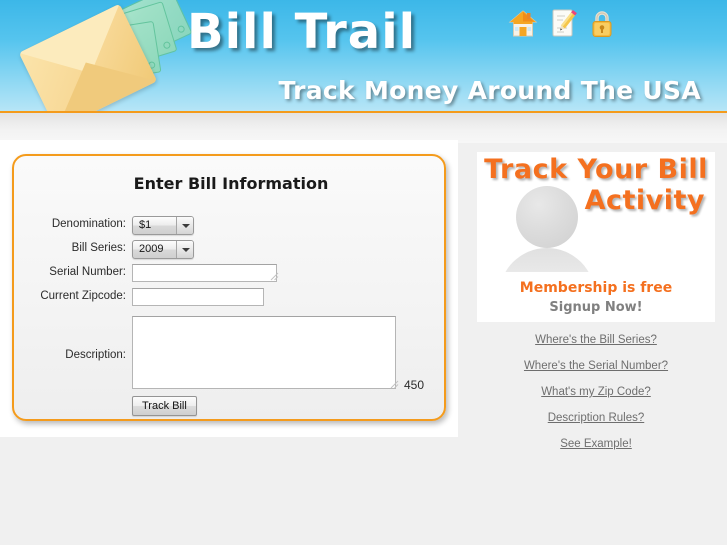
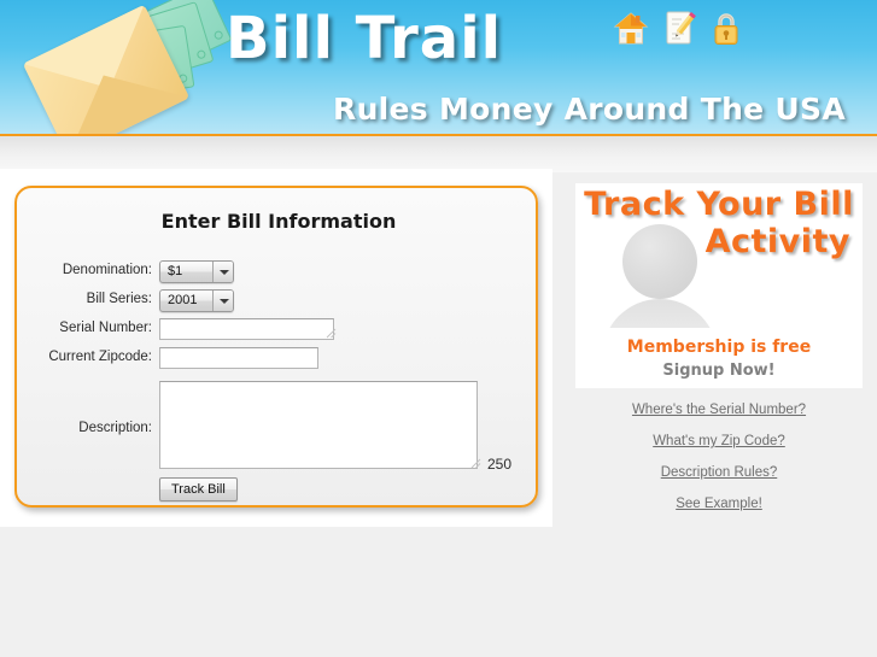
  Bill Trail
- Track Money Around The USA
+ Rules Money Around The USA
  Enter Bill Information
  Denomination:
  $1
  Bill Series:
- 2009
+ 2001
  Serial Number:
  Current Zipcode:
  Description:
- 450
+ 250
  Track Bill
  Track Your Bill
  Activity
  Membership is free
  Signup Now!
- Where's the Bill Series?
  Where's the Serial Number?
  What's my Zip Code?
  Description Rules?
  See Example!
